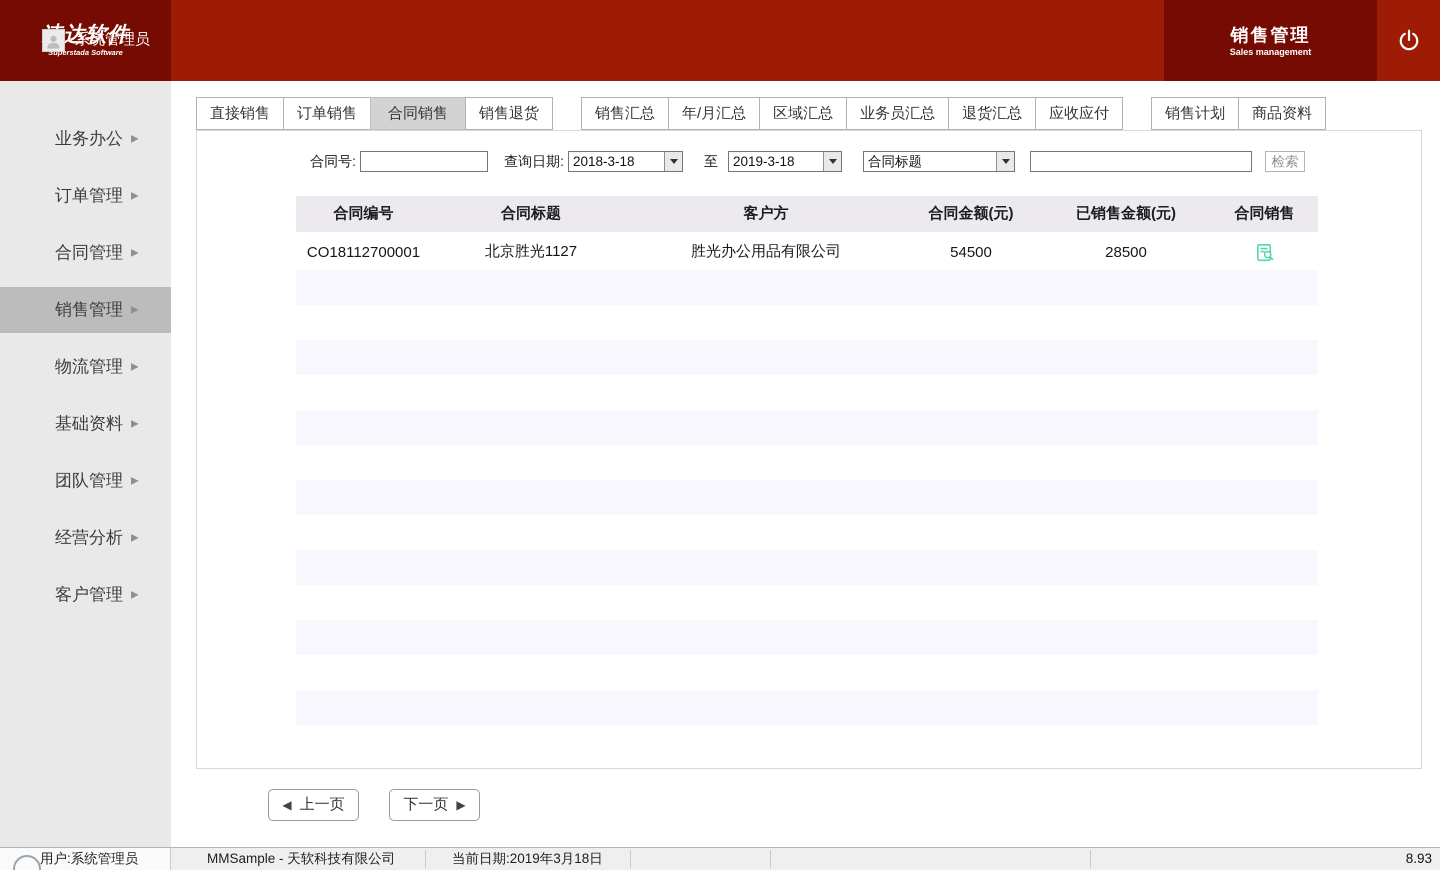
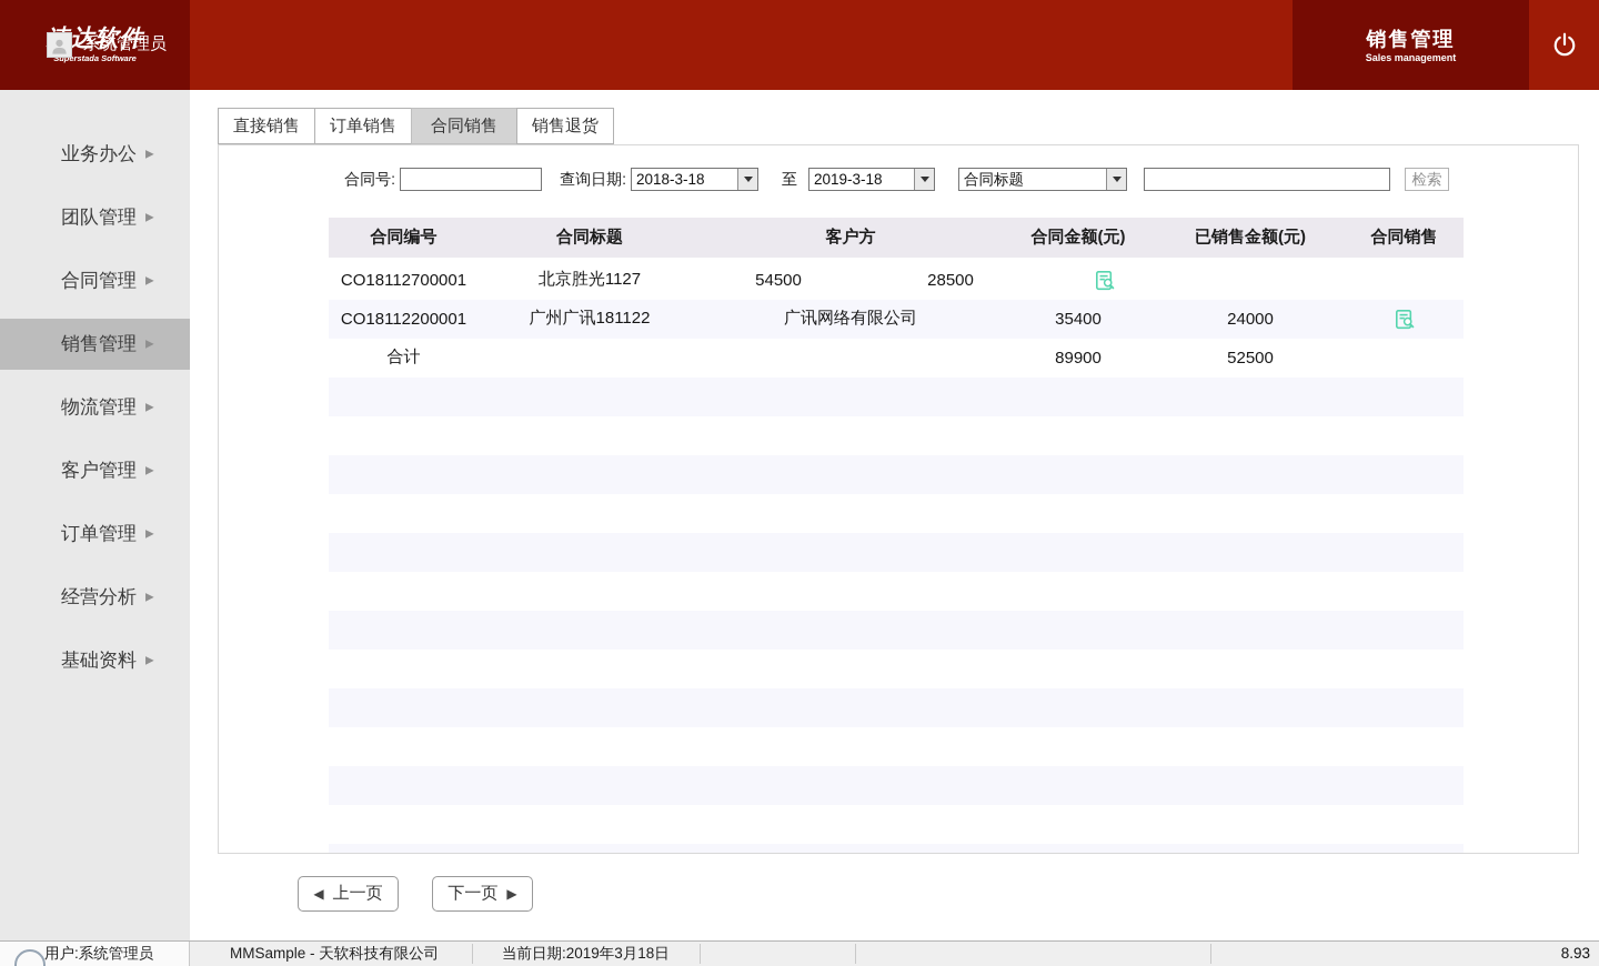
  达软件
  Superstada Software
  系统管理员
  销售管理
  Sales management
  业务办公
  ▶
- 订单管理
+ 团队管理
  ▶
  合同管理
  ▶
  销售管理
  ▶
  物流管理
  ▶
- 基础资料
+ 客户管理
  ▶
- 团队管理
+ 订单管理
  ▶
  经营分析
  ▶
- 客户管理
+ 基础资料
  ▶
  直接销售
  订单销售
  合同销售
  销售退货
- 销售汇总
- 年/月汇总
- 区域汇总
- 业务员汇总
- 退货汇总
- 应收应付
- 销售计划
- 商品资料
  合同号:
  查询日期:
  2018-3-18
  至
  2019-3-18
  合同标题
  检索
  合同编号
  合同标题
  客户方
  合同金额(元)
  已销售金额(元)
  合同销售
  CO18112700001
  北京胜光1127
- 胜光办公用品有限公司
  54500
  28500
+ CO18112200001
+ 广州广讯181122
+ 广讯网络有限公司
+ 35400
+ 24000
+ 合计
+ 89900
+ 52500
  ◀
  上一页
  下一页
  ▶
  用户:系统管理员
  MMSample - 天软科技有限公司
  当前日期:2019年3月18日
  8.93
